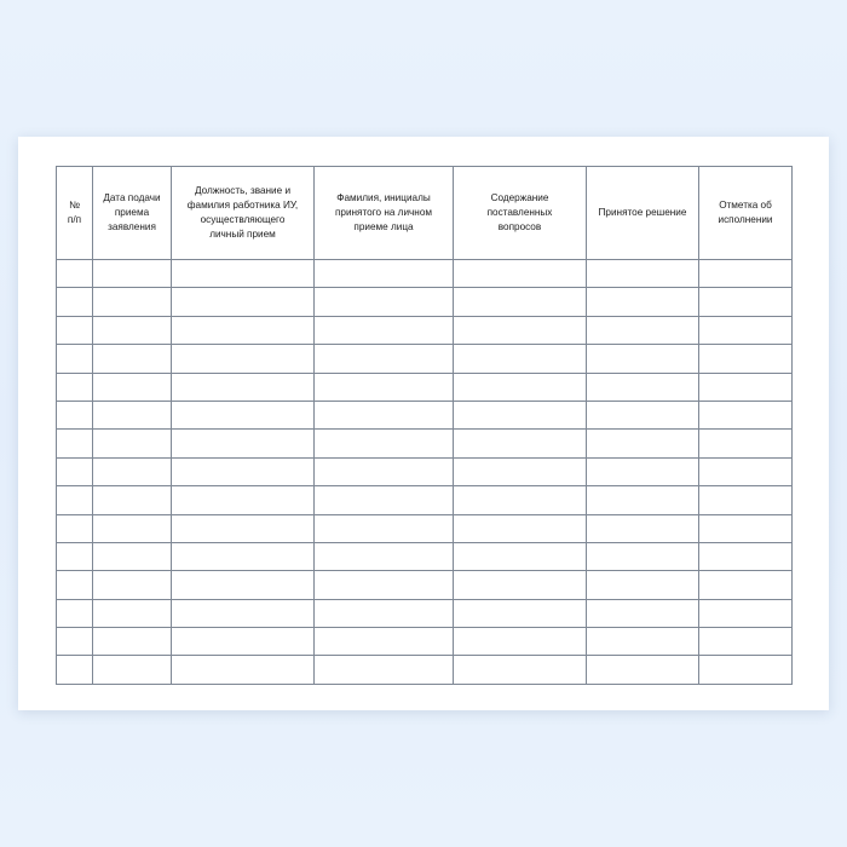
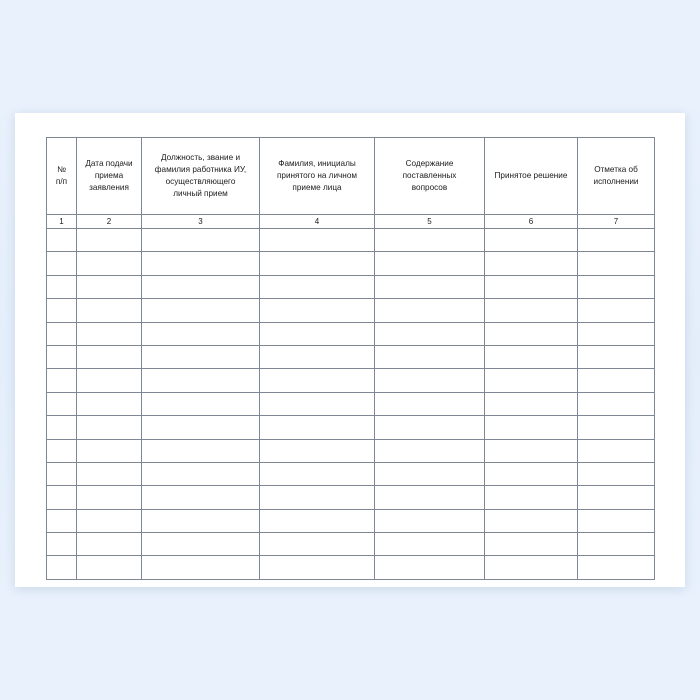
  № п/п	Дата подачи приема заявления	Должность, звание и фамилия работника ИУ, осуществляющего личный прием	Фамилия, инициалы принятого на личном приеме лица	Содержание поставленных вопросов	Принятое решение	Отметка об исполнении
+ 1	2	3	4	5	6	7
